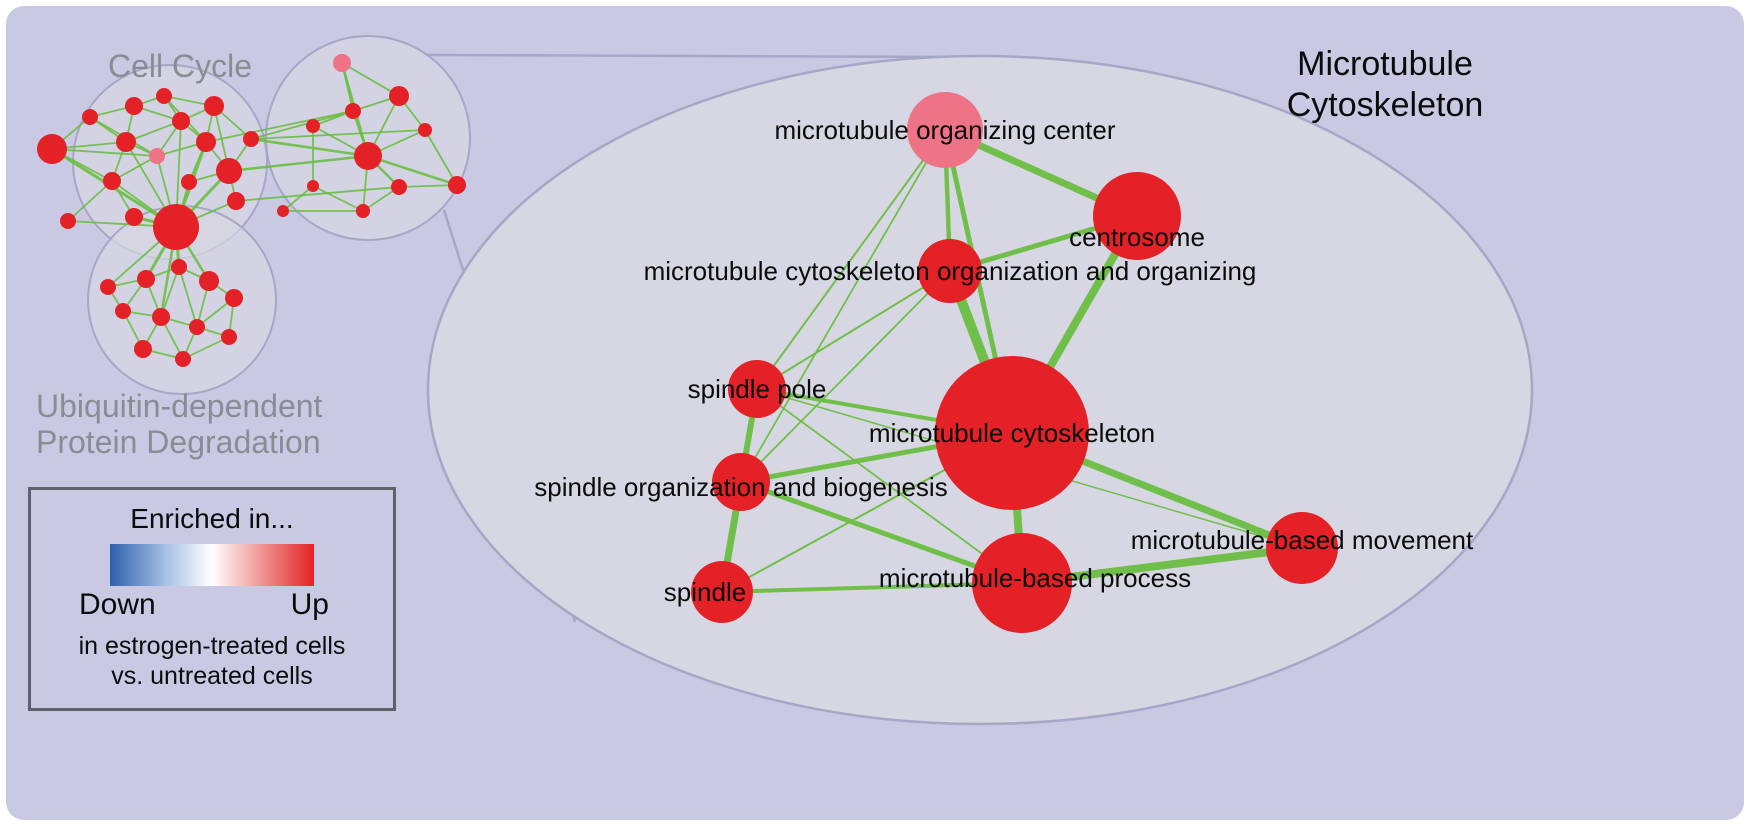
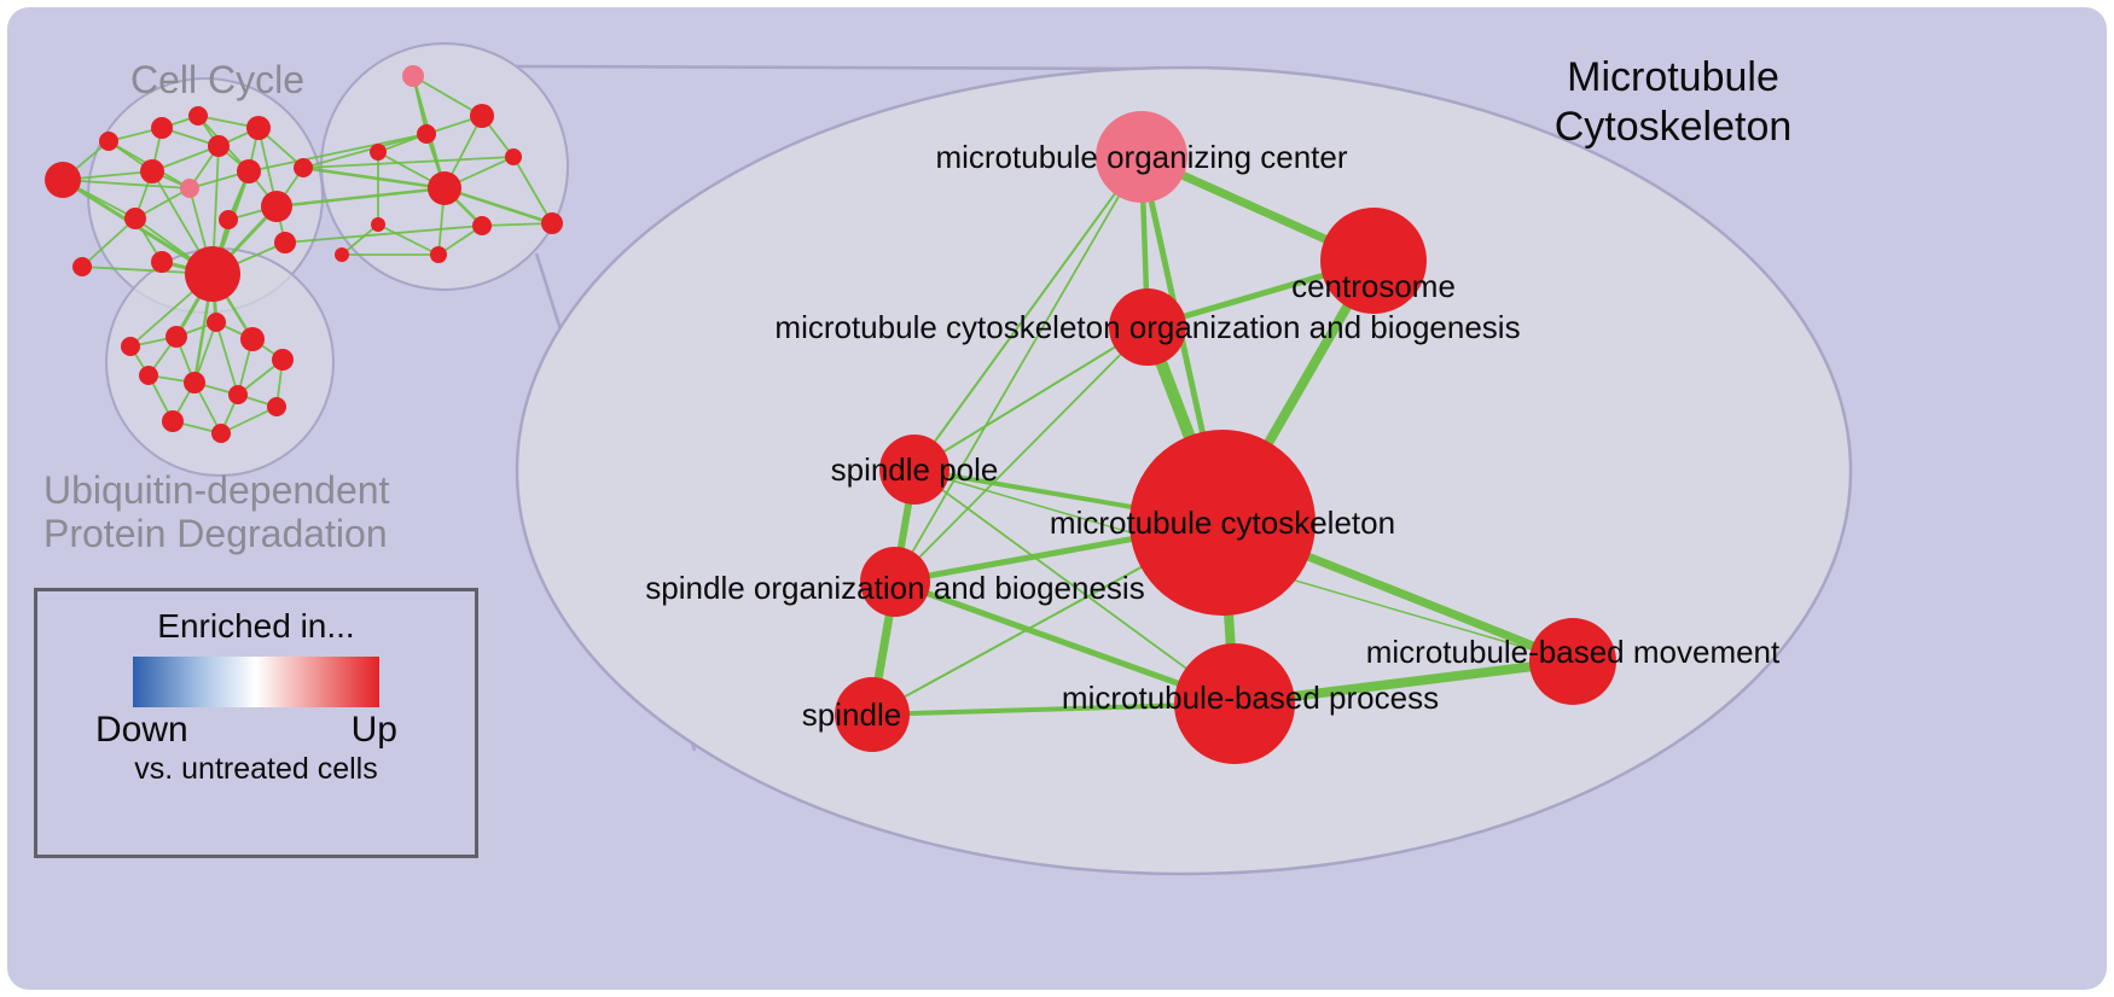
  microtubule organizing center
  centrosome
- microtubule cytoskeleton organization and organizing
+ microtubule cytoskeleton organization and biogenesis
  spindle pole
  microtubule cytoskeleton
  spindle organization and biogenesis
  microtubule-based movement
  microtubule-based process
  spindle
  Cell Cycle
  Ubiquitin-dependent
  Protein Degradation
  Microtubule
  Cytoskeleton
  Enriched in...
  Down
  Up
- in estrogen-treated cells
  vs. untreated cells
